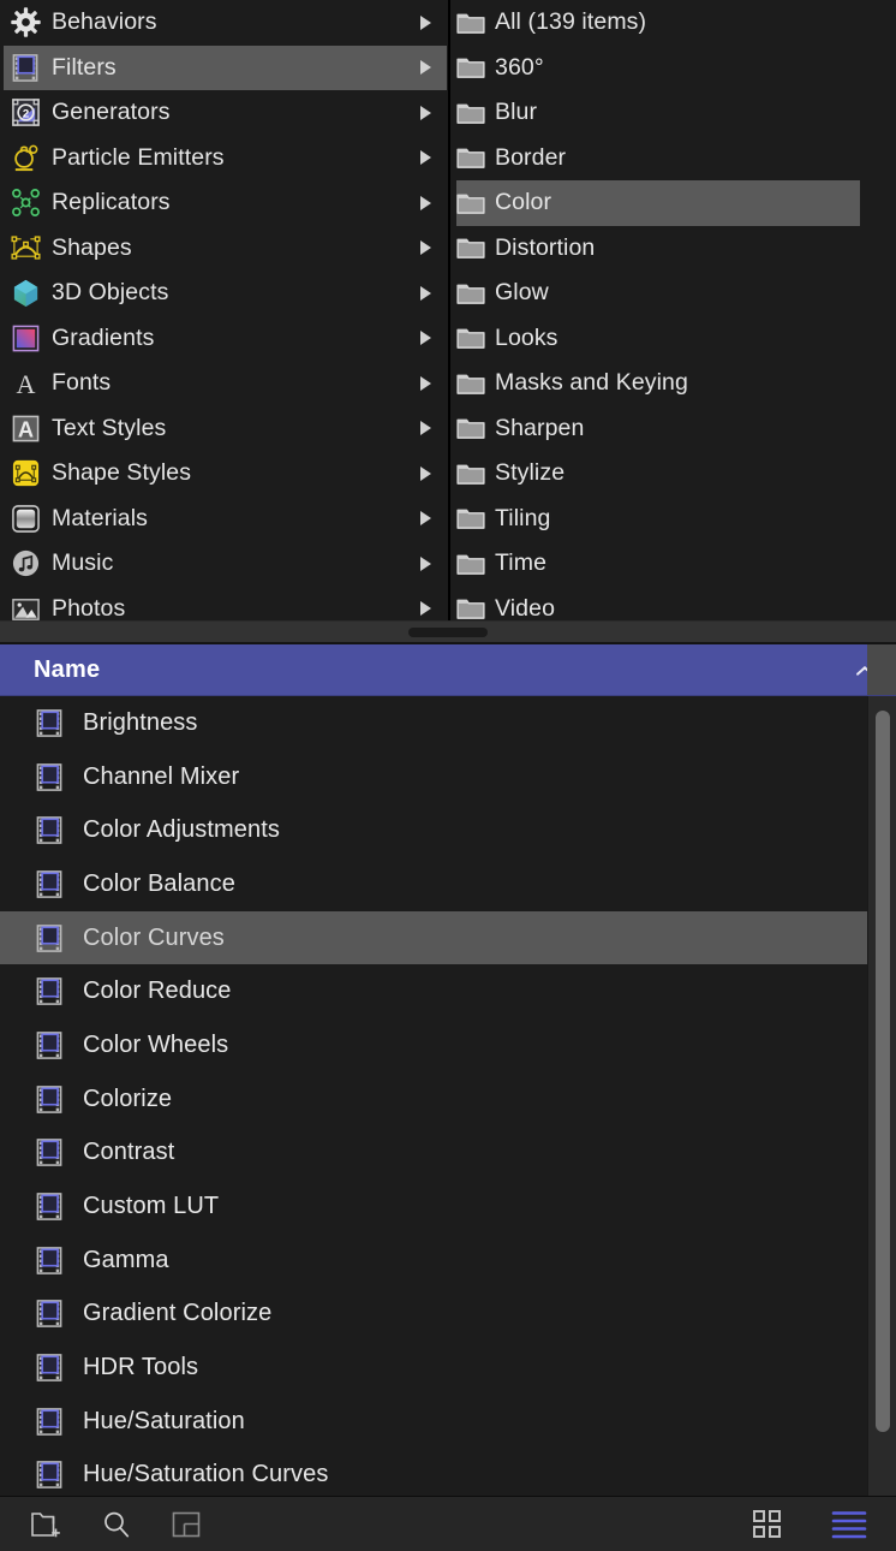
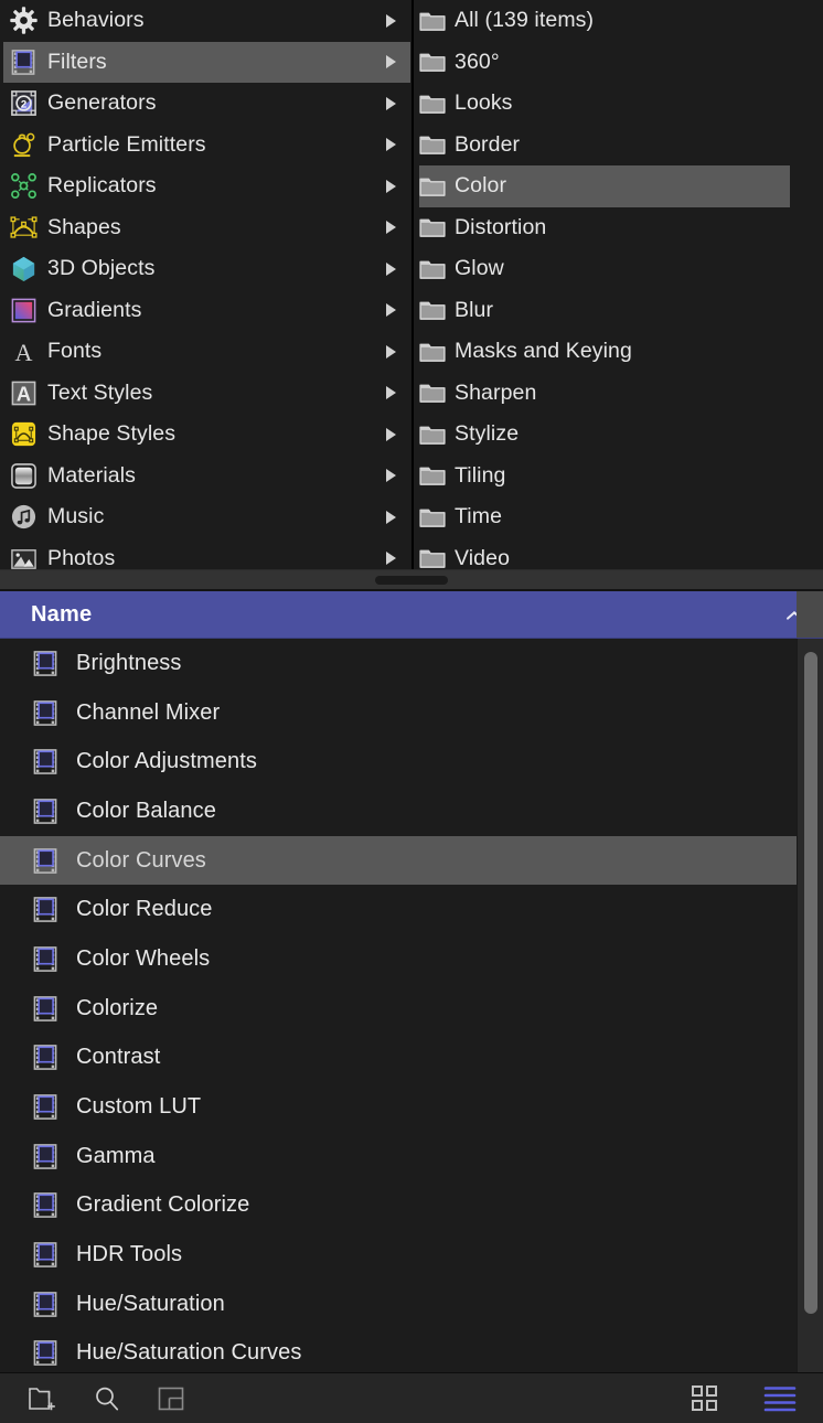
  Behaviors
  Filters
  2
  Generators
  Particle Emitters
  Replicators
  Shapes
  3D Objects
  Gradients
  A
  Fonts
  A
  Text Styles
  Shape Styles
  Materials
  Music
  Photos
  All (139 items)
  360°
- Blur
+ Looks
  Border
  Color
  Distortion
  Glow
- Looks
+ Blur
  Masks and Keying
  Sharpen
  Stylize
  Tiling
  Time
  Video
  Name
  Brightness
  Channel Mixer
  Color Adjustments
  Color Balance
  Color Curves
  Color Reduce
  Color Wheels
  Colorize
  Contrast
  Custom LUT
  Gamma
  Gradient Colorize
  HDR Tools
  Hue/Saturation
  Hue/Saturation Curves
